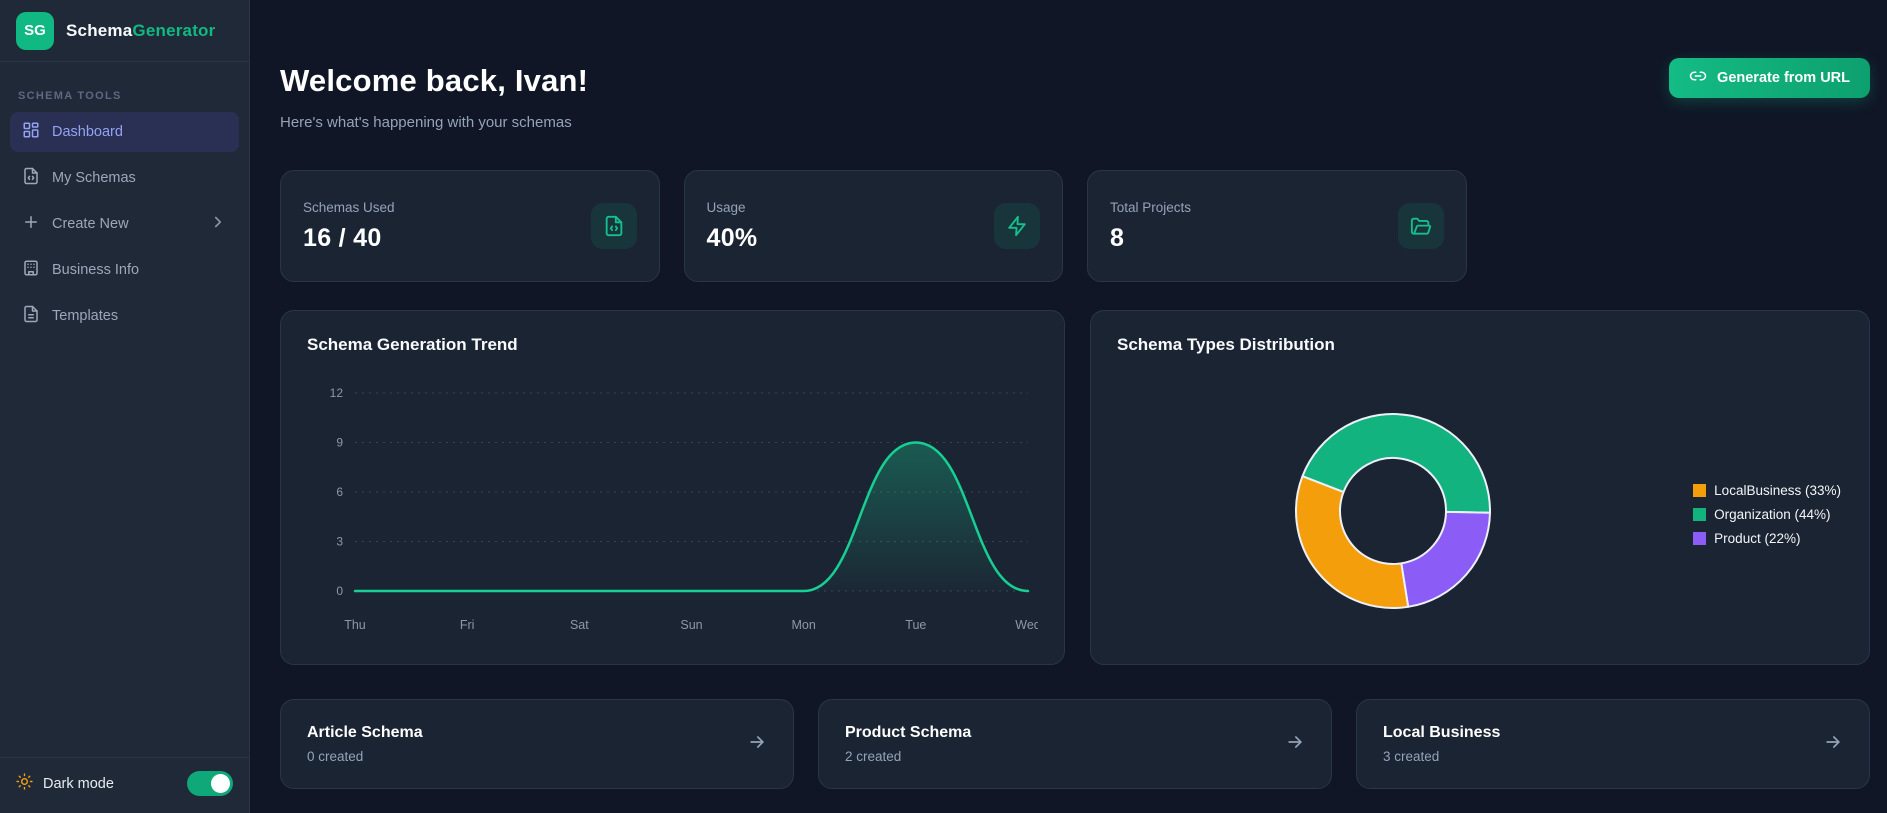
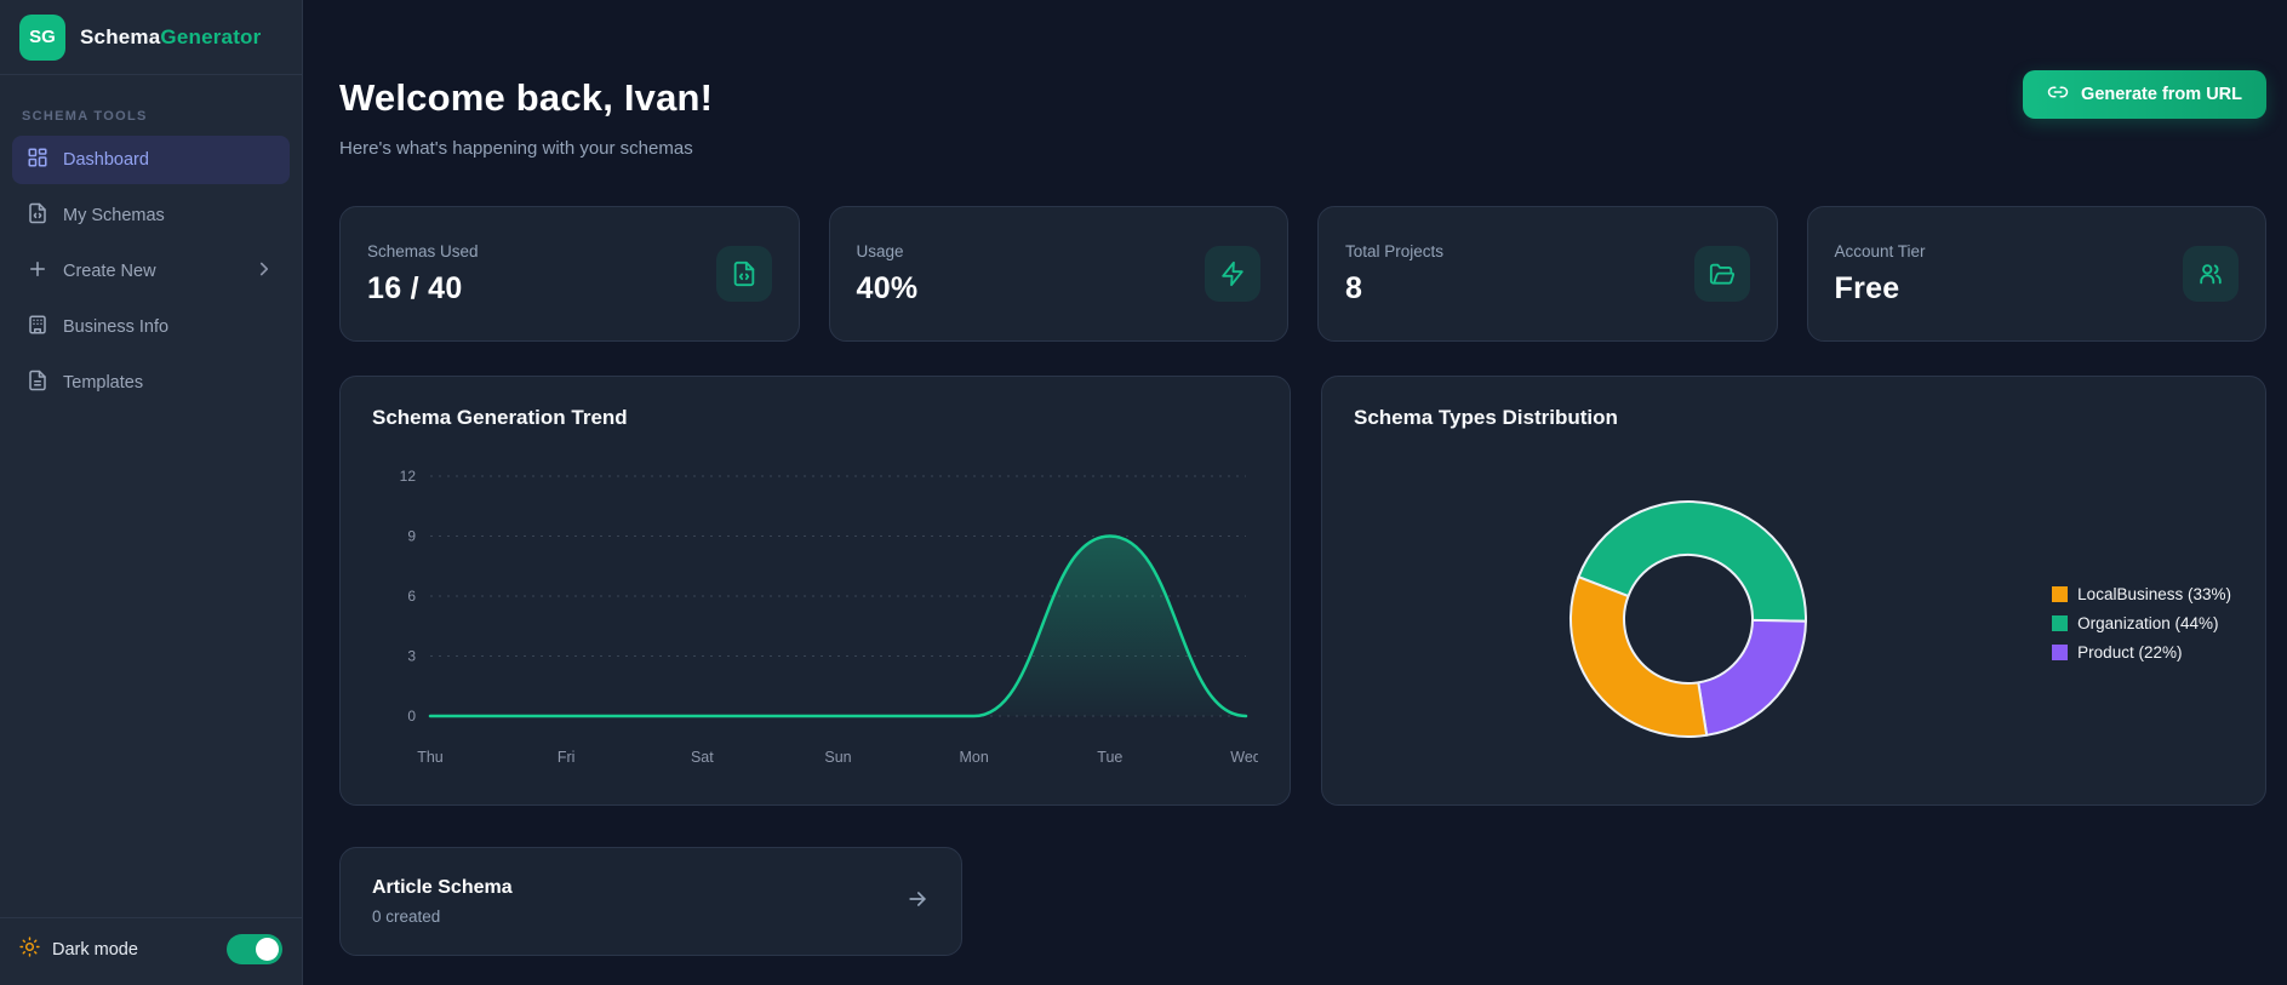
  SG
  SchemaGenerator
  SCHEMA TOOLS
  Dashboard
  My Schemas
  Create New
  Business Info
  Templates
  Dark mode
  Welcome back, Ivan!
  Here's what's happening with your schemas
  Generate from URL
  Schemas Used
  16 / 40
  Usage
  40%
  Total Projects
  8
+ Account Tier
+ Free
  Schema Generation Trend
  0
  3
  6
  9
  12
  Thu
  Fri
  Sat
  Sun
  Mon
  Tue
  Wed
  Schema Types Distribution
  LocalBusiness (33%)
  Organization (44%)
  Product (22%)
  Article Schema
  0 created
- Product Schema
- 2 created
- Local Business
- 3 created
